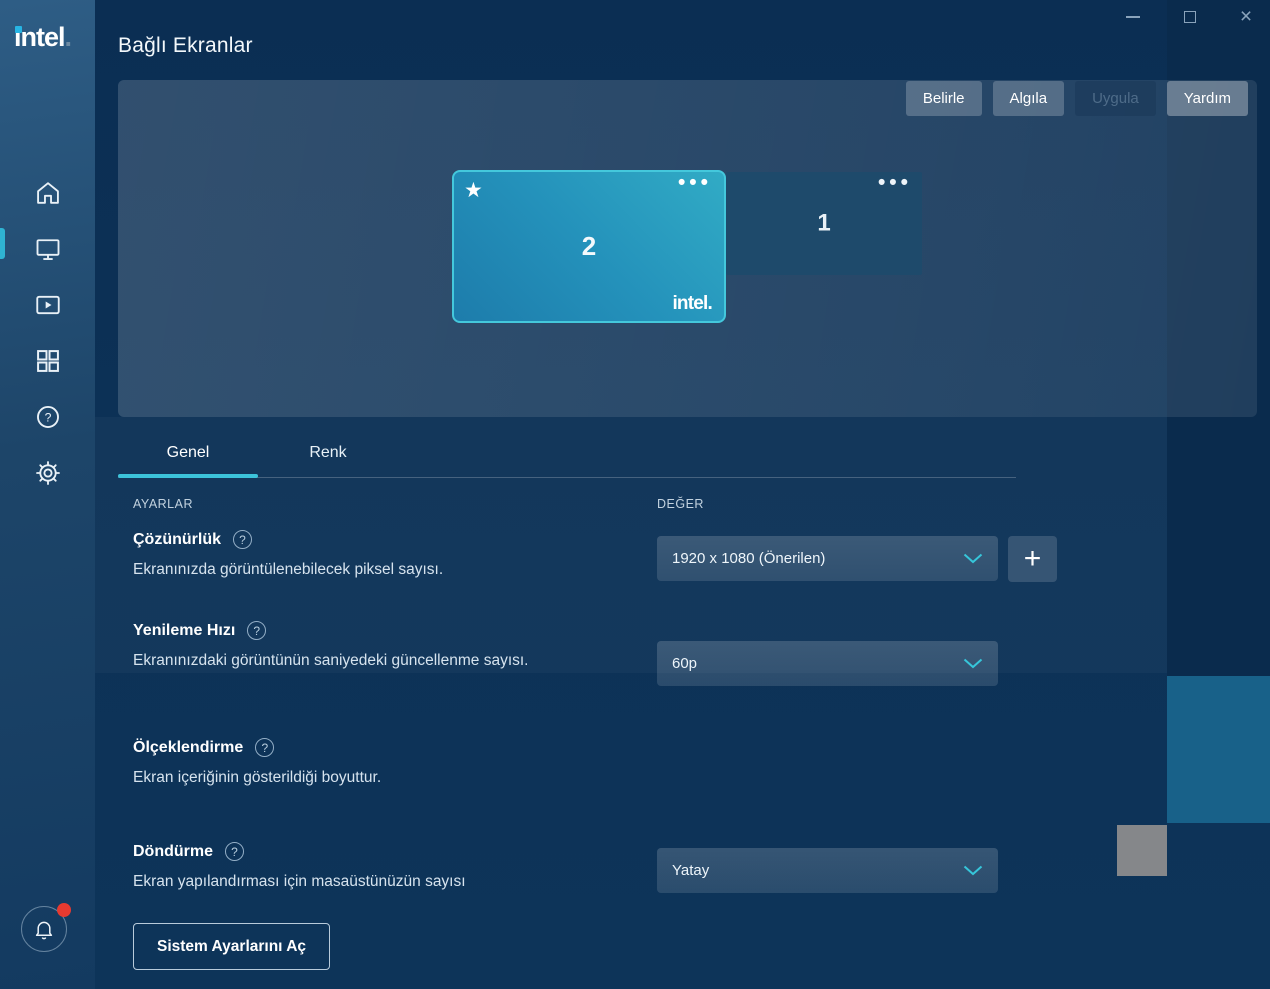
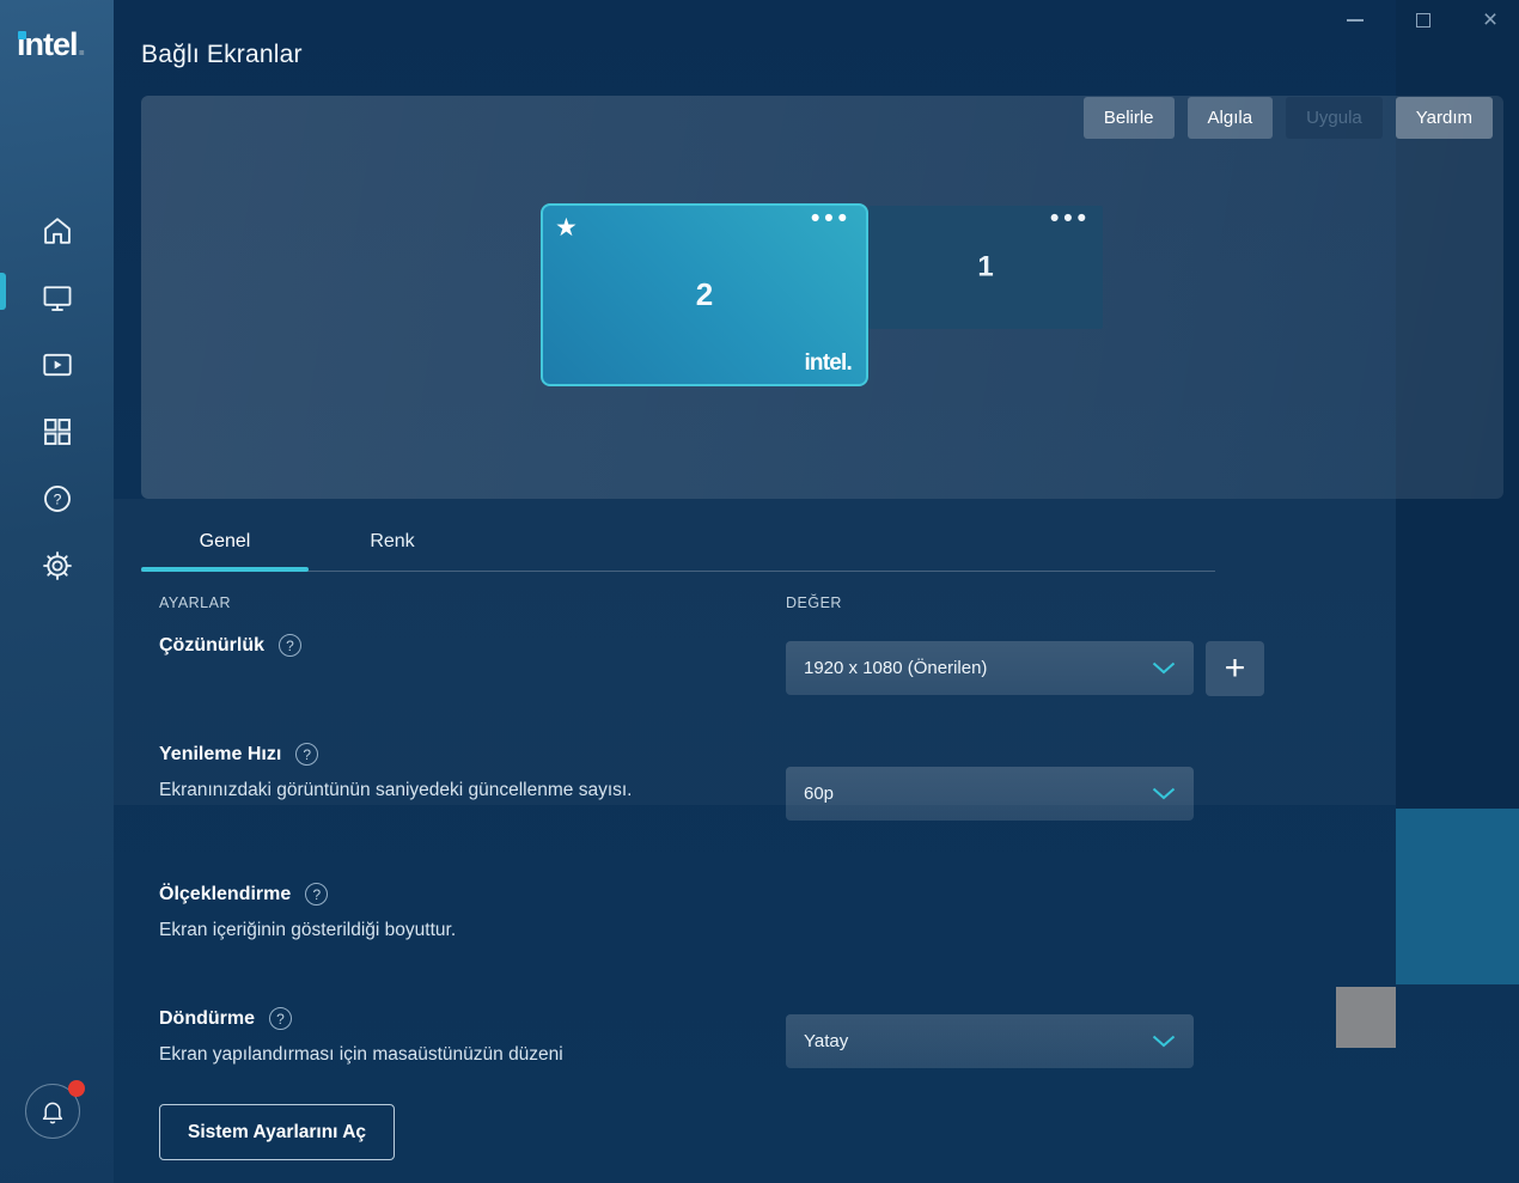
  ×
  intel.
  ?
  Bağlı Ekranlar
  Belirle
  Algıla
  Uygula
  Yardım
  ★
  •••
  2
  intel.
  •••
  1
  Genel
  Renk
  AYARLAR
  DEĞER
  Çözünürlük
  ?
- Ekranınızda görüntülenebilecek piksel sayısı.
  1920 x 1080 (Önerilen)
  +
  Yenileme Hızı
  ?
  Ekranınızdaki görüntünün saniyedeki güncellenme sayısı.
  60p
  Ölçeklendirme
  ?
  Ekran içeriğinin gösterildiği boyuttur.
  Döndürme
  ?
- Ekran yapılandırması için masaüstünüzün sayısı
+ Ekran yapılandırması için masaüstünüzün düzeni
  Yatay
  Sistem Ayarlarını Aç
